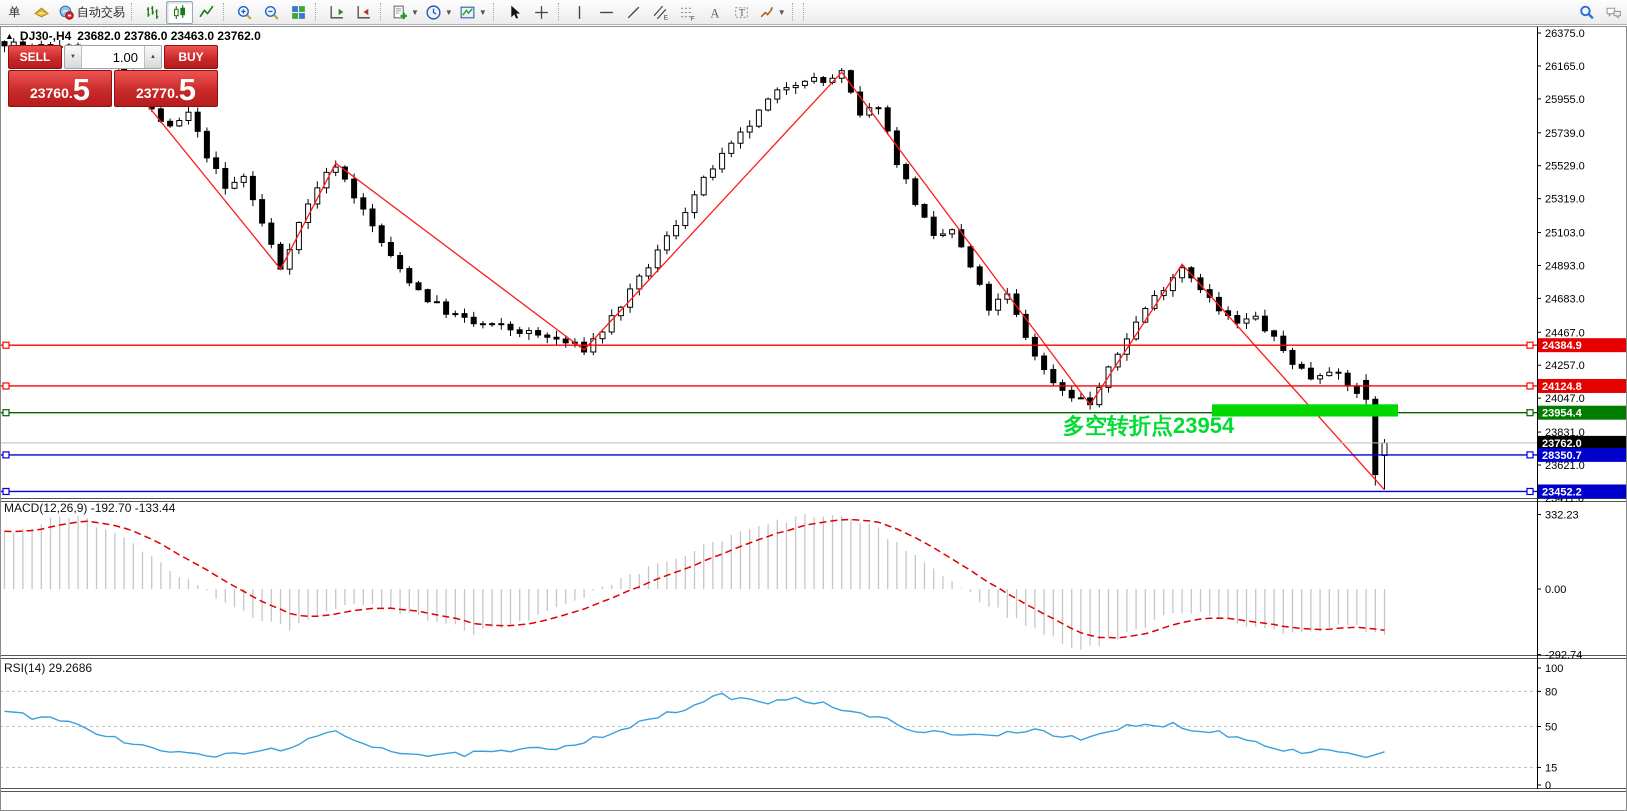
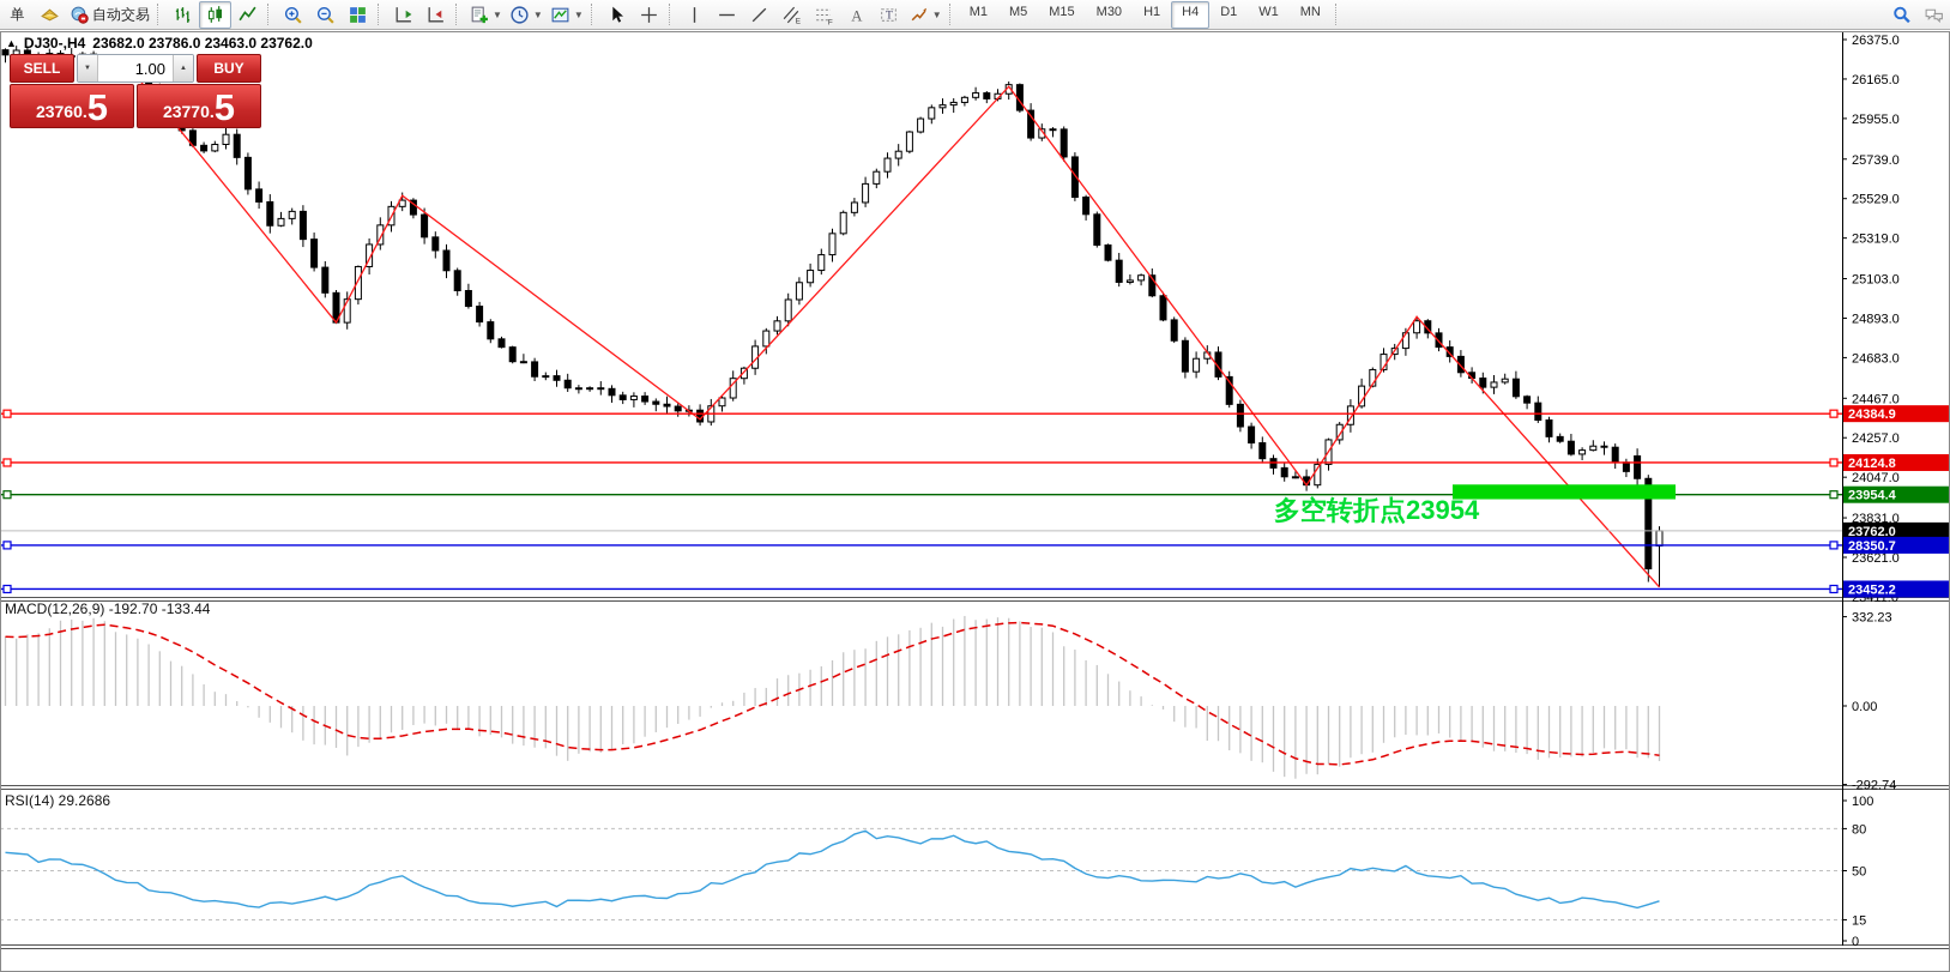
  多空转折点23954
  26375.0
  26165.0
  25955.0
  25739.0
  25529.0
  25319.0
  25103.0
  24893.0
  24683.0
  24467.0
  24257.0
  24047.0
  23831.0
  23621.0
  23411.0
  332.23
  0.00
  -292.74
  100
  80
  50
  15
  0
  24384.9
  24124.8
  23954.4
  23762.0
  28350.7
  23452.2
  单
  自动交易
  ▼
  ▼
  ▼
  A
  T
  ▼
+ M1
+ M5
+ M15
+ M30
+ H1
+ H4
+ D1
+ W1
+ MN
  ▲
  DJ30-,H4
  23682.0 23786.0 23463.0 23762.0
  SELL
  1.00
  BUY
  23760.
  5
  23770.
  5
  MACD(12,26,9) -192.70 -133.44
  RSI(14) 29.2686
